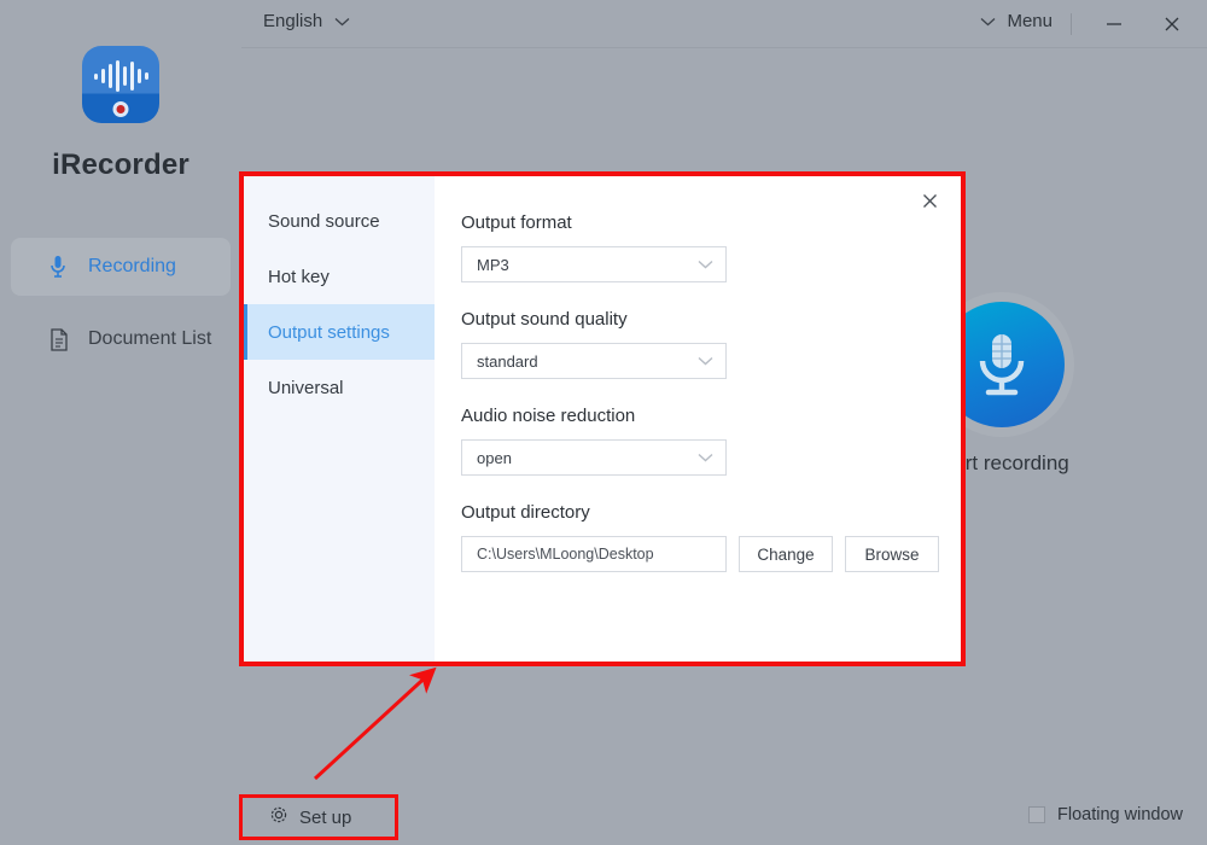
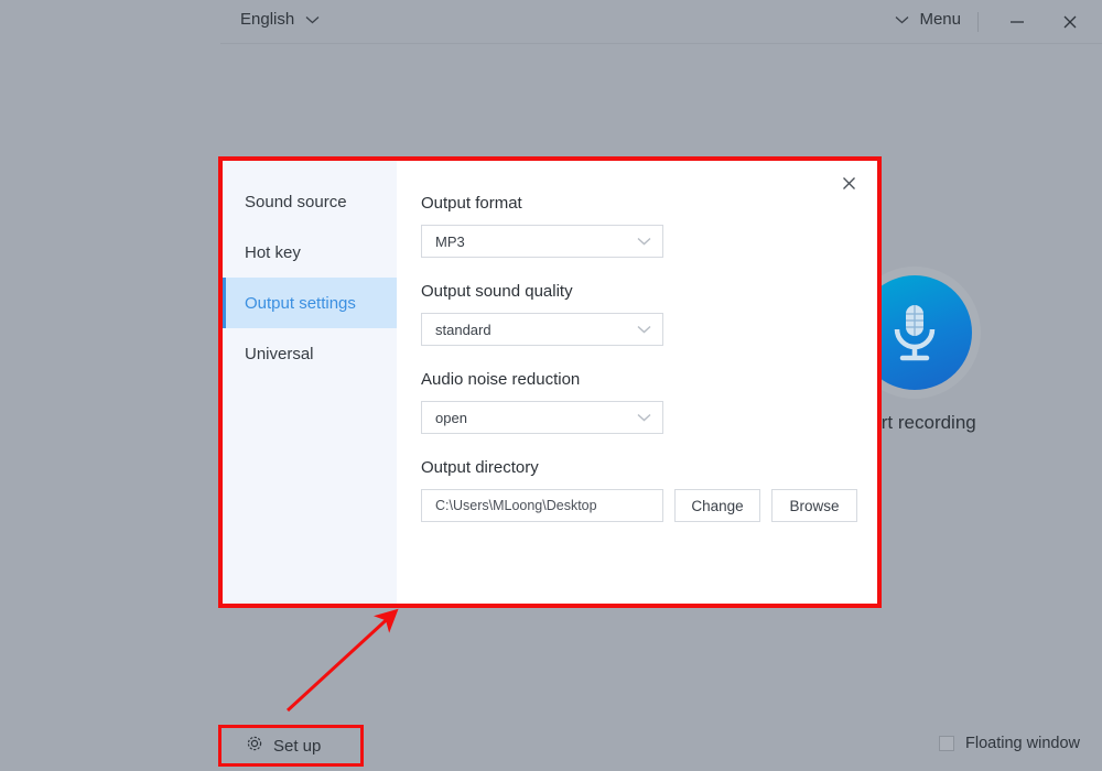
- iRecorder
- Recording
- Document List
  English
  Menu
  rt recording
  Sound source
  Hot key
  Output settings
  Universal
  Output format
  MP3
  Output sound quality
  standard
  Audio noise reduction
  open
  Output directory
  C:\Users\MLoong\Desktop
  Change
  Browse
  Set up
  Floating window
